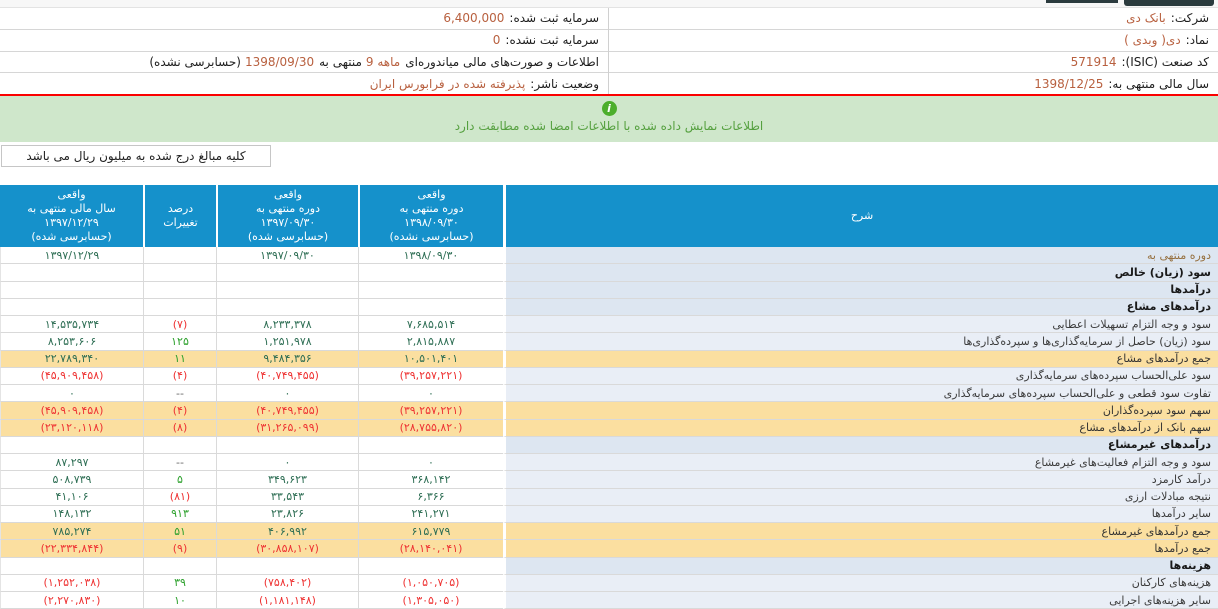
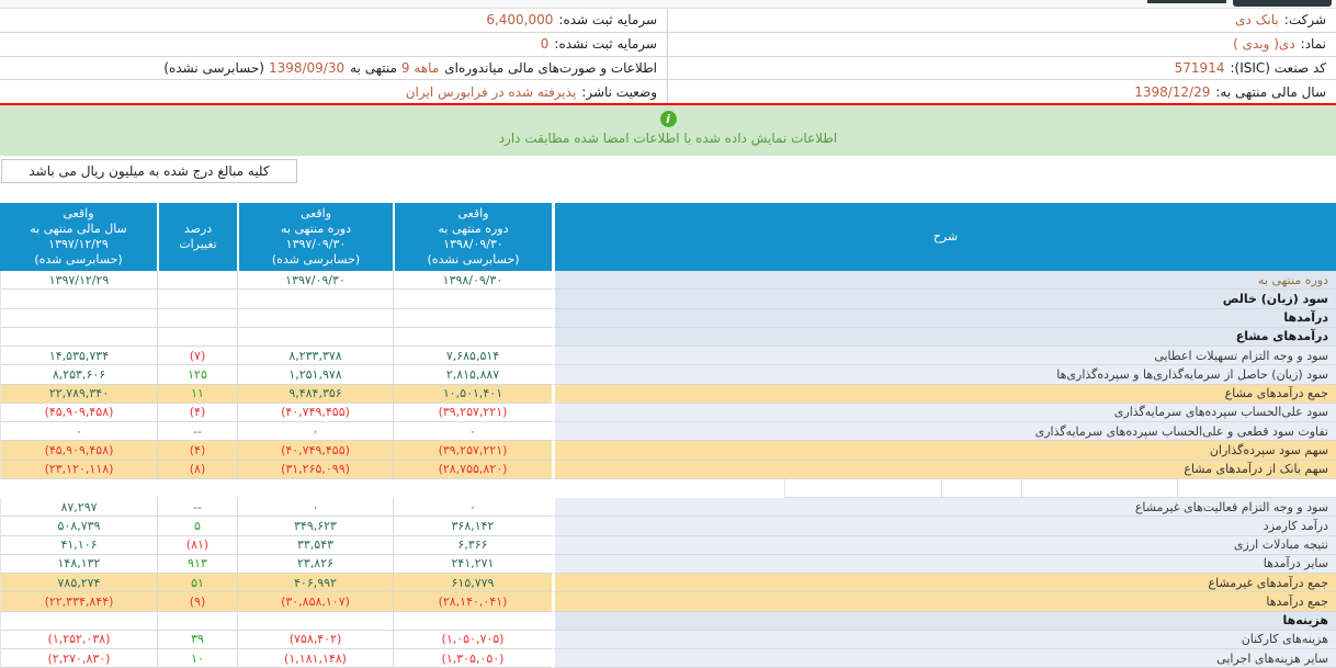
  شرکت:
  بانک دی
  نماد:
  دی( وبدی )
  کد صنعت (ISIC):
  571914
  سال مالی منتهی به:
- 1398/12/25
+ 1398/12/29
  سرمایه ثبت شده:
  6,400,000
  سرمایه ثبت نشده:
  0
  اطلاعات و صورت‌های مالی میاندوره‌ای
  9 ماهه
  منتهی به
  1398/09/30
  (حسابرسی نشده)
  وضعیت ناشر:
  پذیرفته شده در فرابورس ایران
  i
  اطلاعات نمایش داده شده با اطلاعات امضا شده مطابقت دارد
  کلیه مبالغ درج شده به میلیون ریال می باشد
  شرح
  واقعی
  دوره منتهی به
  ۱۳۹۸/۰۹/۳۰
  (حسابرسی نشده)
  واقعی
  دوره منتهی به
  ۱۳۹۷/۰۹/۳۰
  (حسابرسی شده)
  درصد
  تغییرات
  واقعی
  سال مالی منتهی به
  ۱۳۹۷/۱۲/۲۹
  (حسابرسی شده)
  دوره منتهی به
  ۱۳۹۸/۰۹/۳۰
  ۱۳۹۷/۰۹/۳۰
  ۱۳۹۷/۱۲/۲۹
  سود (زیان) خالص
  درآمدها
  درآمدهای مشاع
  سود و وجه التزام تسهیلات اعطایی
  ۷,۶۸۵,۵۱۴
  ۸,۲۳۳,۳۷۸
  (۷)
  ۱۴,۵۳۵,۷۳۴
  سود (زیان) حاصل از سرمایه‌گذاری‌ها و سپرده‌گذاری‌ها
  ۲,۸۱۵,۸۸۷
  ۱,۲۵۱,۹۷۸
  ۱۲۵
  ۸,۲۵۳,۶۰۶
  جمع درآمدهای مشاع
  ۱۰,۵۰۱,۴۰۱
  ۹,۴۸۴,۳۵۶
  ۱۱
  ۲۲,۷۸۹,۳۴۰
  سود علی‌الحساب سپرده‌های سرمایه‌گذاری
  (۳۹,۲۵۷,۲۲۱)
  (۴۰,۷۴۹,۴۵۵)
  (۴)
  (۴۵,۹۰۹,۴۵۸)
  تفاوت سود قطعی و علی‌الحساب سپرده‌های سرمایه‌گذاری
  ۰
  ۰
  --
  ۰
  سهم سود سپرده‌گذاران
  (۳۹,۲۵۷,۲۲۱)
  (۴۰,۷۴۹,۴۵۵)
  (۴)
  (۴۵,۹۰۹,۴۵۸)
  سهم بانک از درآمدهای مشاع
  (۲۸,۷۵۵,۸۲۰)
  (۳۱,۲۶۵,۰۹۹)
  (۸)
  (۲۳,۱۲۰,۱۱۸)
- درآمدهای غیرمشاع
  سود و وجه التزام فعالیت‌های غیرمشاع
  ۰
  ۰
  --
  ۸۷,۲۹۷
  درآمد کارمزد
  ۳۶۸,۱۴۲
  ۳۴۹,۶۲۳
  ۵
  ۵۰۸,۷۳۹
  نتیجه مبادلات ارزی
  ۶,۳۶۶
  ۳۳,۵۴۳
  (۸۱)
  ۴۱,۱۰۶
  سایر درآمدها
  ۲۴۱,۲۷۱
  ۲۳,۸۲۶
  ۹۱۳
  ۱۴۸,۱۳۲
  جمع درآمدهای غیرمشاع
  ۶۱۵,۷۷۹
  ۴۰۶,۹۹۲
  ۵۱
  ۷۸۵,۲۷۴
  جمع درآمدها
  (۲۸,۱۴۰,۰۴۱)
  (۳۰,۸۵۸,۱۰۷)
  (۹)
  (۲۲,۳۳۴,۸۴۴)
  هزینه‌ها
  هزینه‌های کارکنان
  (۱,۰۵۰,۷۰۵)
  (۷۵۸,۴۰۲)
  ۳۹
  (۱,۲۵۲,۰۳۸)
  سایر هزینه‌های اجرایی
  (۱,۳۰۵,۰۵۰)
  (۱,۱۸۱,۱۴۸)
  ۱۰
  (۲,۲۷۰,۸۳۰)
